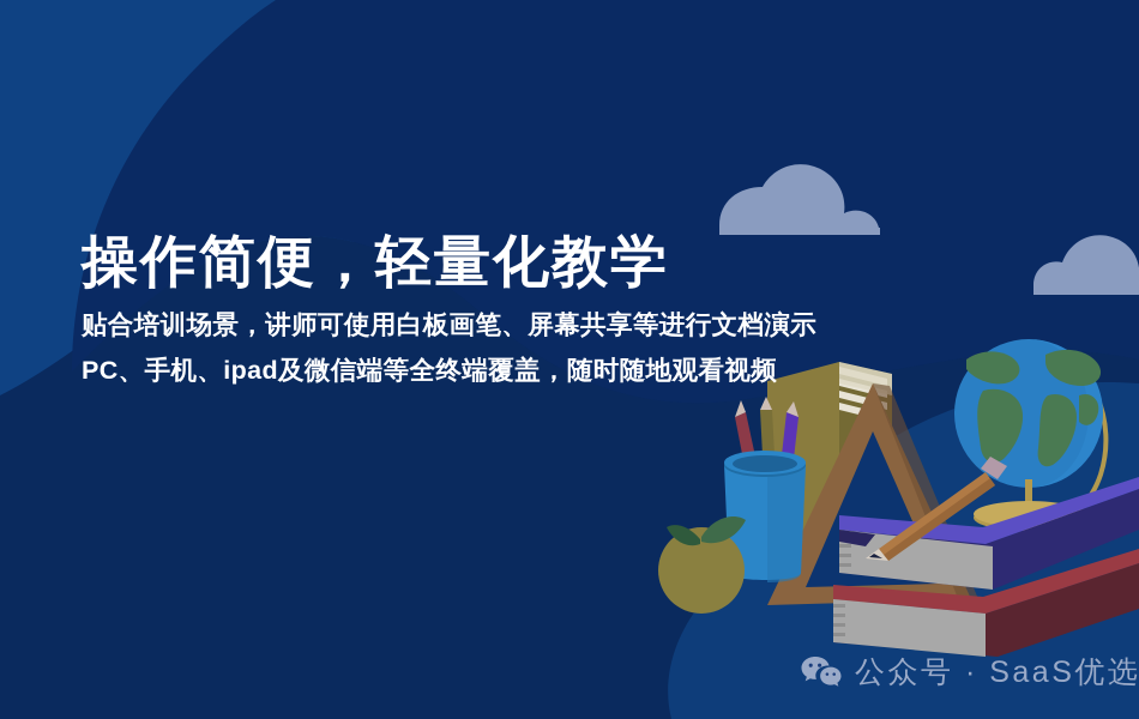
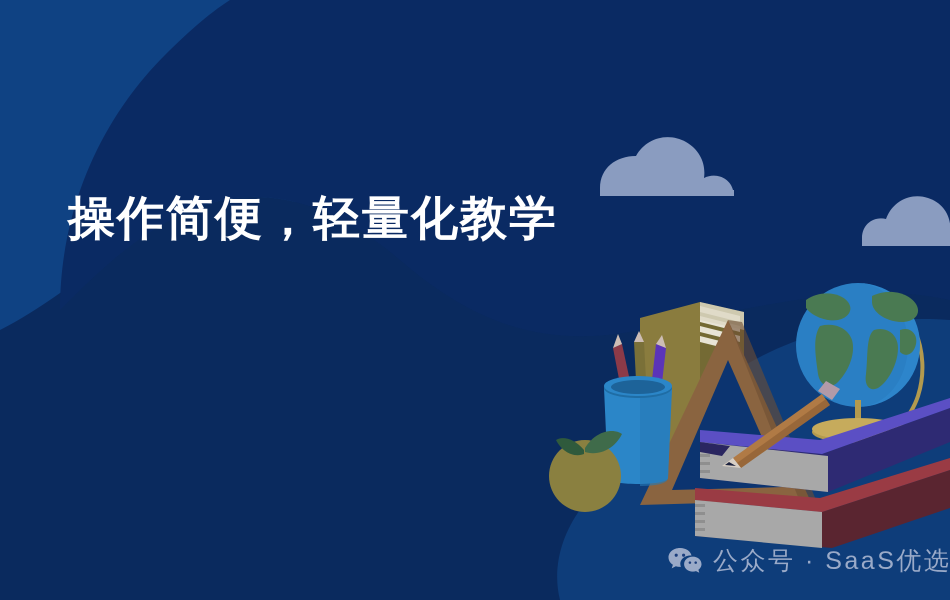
  操作简便，轻量化教学
- 贴合培训场景，讲师可使用白板画笔、屏幕共享等进行文档演示
- PC、手机、ipad及微信端等全终端覆盖，随时随地观看视频
  公众号 · SaaS优选
